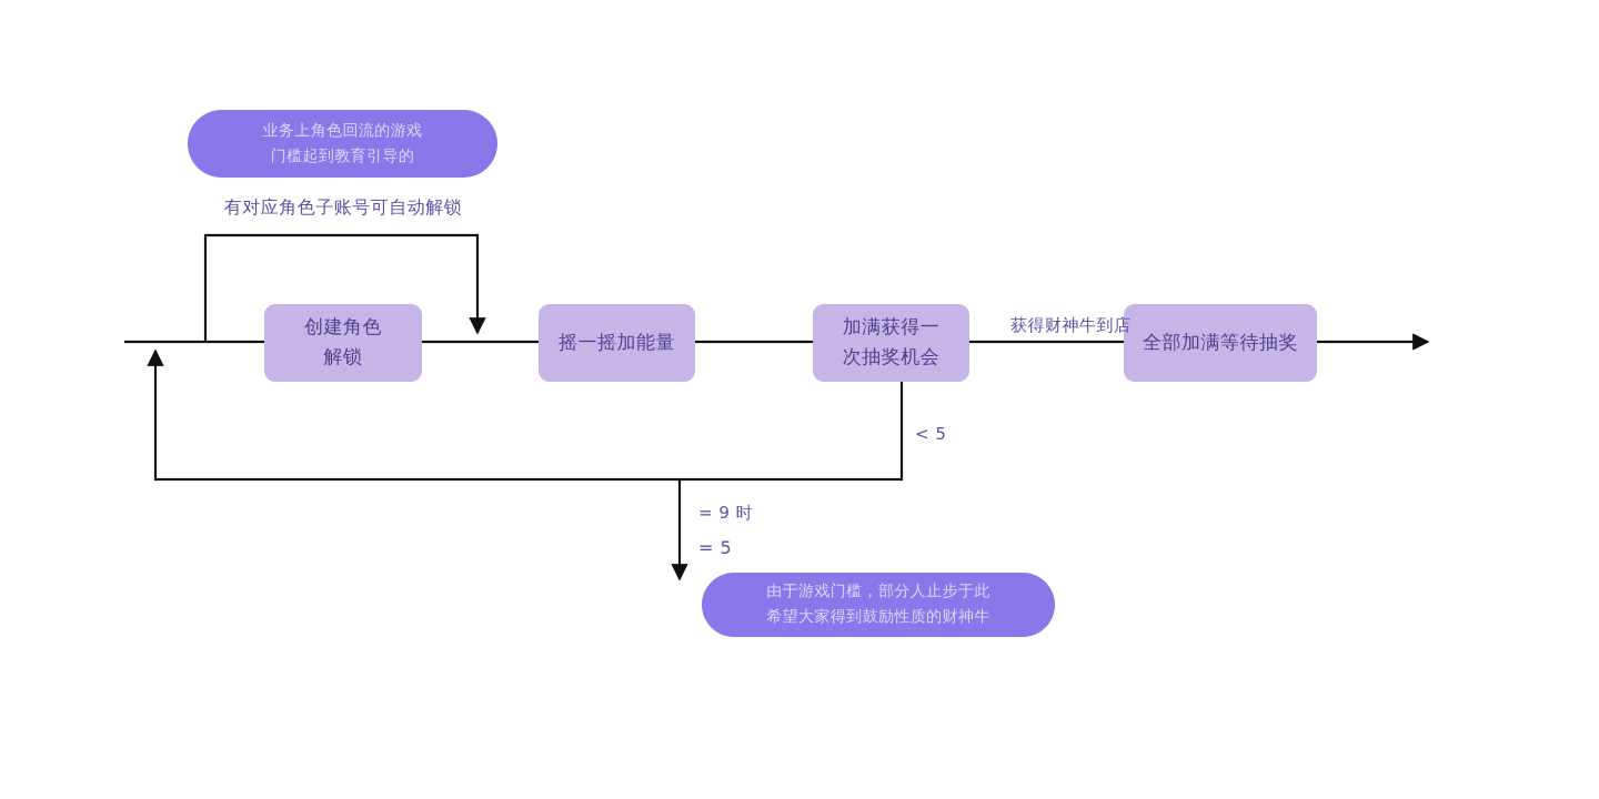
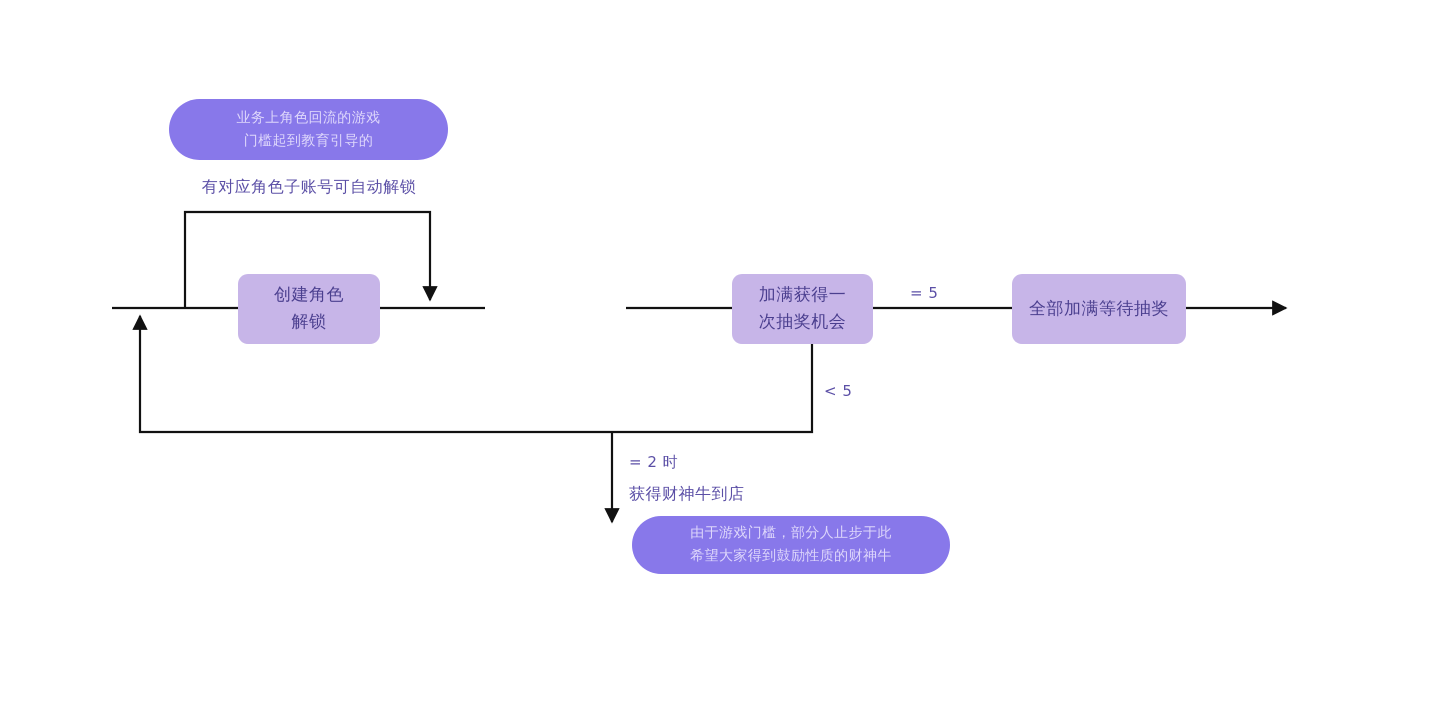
  业务上角色回流的游戏
  门槛起到教育引导的
  有对应角色子账号可自动解锁
  创建角色
  解锁
- 摇一摇加能量
  加满获得一
  次抽奖机会
  全部加满等待抽奖
- 获得财神牛到店
+ = 5
  < 5
- = 9 时
+ = 2 时
- = 5
+ 获得财神牛到店
  由于游戏门槛，部分人止步于此
  希望大家得到鼓励性质的财神牛
